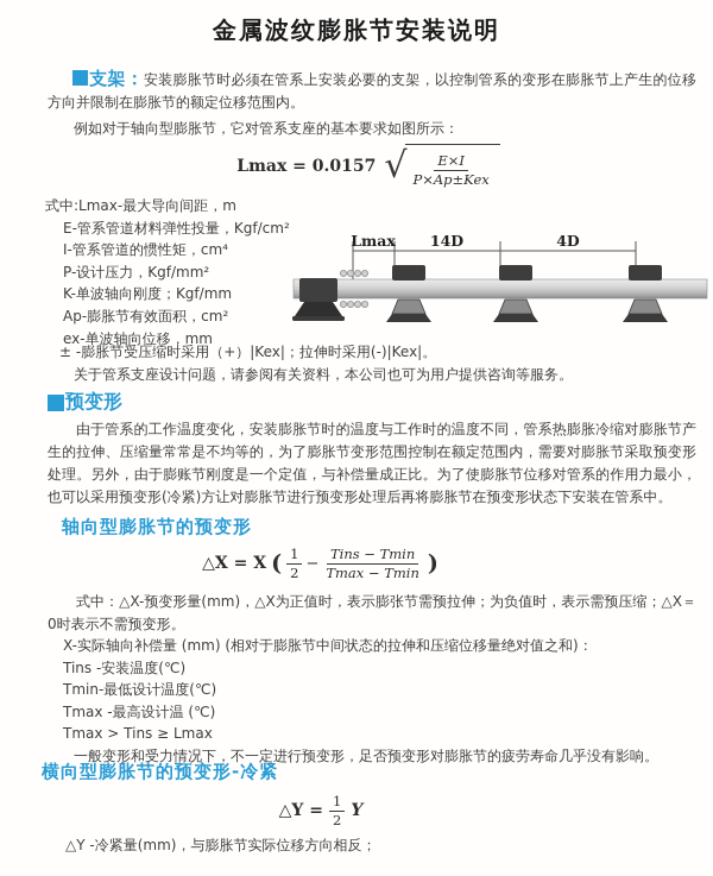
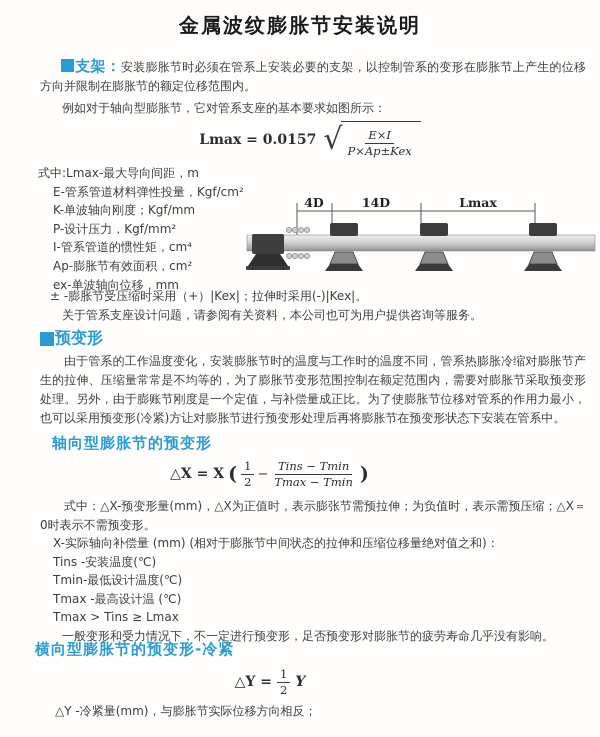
  金属波纹膨胀节安装说明
  支架：安装膨胀节时必须在管系上安装必要的支架，以控制管系的变形在膨胀节上产生的位移方向并限制在膨胀节的额定位移范围内。
  例如对于轴向型膨胀节，它对管系支座的基本要求如图所示：
  Lmax = 0.0157
  √
  E×I
  P×Ap±Kex
  式中:Lmax-最大导向间距，m
  E-管系管道材料弹性投量，Kgf/cm²
- I-管系管道的惯性矩，cm⁴
+ K-单波轴向刚度；Kgf/mm
  P-设计压力，Kgf/mm²
- K-单波轴向刚度；Kgf/mm
+ I-管系管道的惯性矩，cm⁴
  Ap-膨胀节有效面积，cm²
  ex-单波轴向位移，mm
  ± -膨胀节受压缩时采用（+）|Kex|；拉伸时采用(-)|Kex|。
  关于管系支座设计问题，请参阅有关资料，本公司也可为用户提供咨询等服务。
- Lmax
+ 4D
  14D
- 4D
+ Lmax
  预变形
  由于管系的工作温度变化，安装膨胀节时的温度与工作时的温度不同，管系热膨胀冷缩对膨胀节产生的拉伸、压缩量常常是不均等的，为了膨胀节变形范围控制在额定范围内，需要对膨胀节采取预变形处理。另外，由于膨账节刚度是一个定值，与补偿量成正比。为了使膨胀节位移对管系的作用力最小，也可以采用预变形(冷紧)方让对膨胀节进行预变形处理后再将膨胀节在预变形状态下安装在管系中。
  轴向型膨胀节的预变形
  △X = X
  (
  1
  2
  −
  Tins − Tmin
  Tmax − Tmin
  )
  式中：△X-预变形量(mm)，△X为正值时，表示膨张节需预拉伸；为负值时，表示需预压缩；△X＝0时表示不需预变形。
  X-实际轴向补偿量 (mm) (相对于膨胀节中间状态的拉伸和压缩位移量绝对值之和)：
  Tins -安装温度(℃)
  Tmin-最低设计温度(℃)
  Tmax -最高设计温 (℃)
  Tmax > Tins ≥ Lmax
  一般变形和受力情况下，不一定进行预变形，足否预变形对膨胀节的疲劳寿命几乎没有影响。
  横向型膨胀节的预变形-冷紧
  △Y =
  1
  2
  Y
  △Y -冷紧量(mm)，与膨胀节实际位移方向相反；
